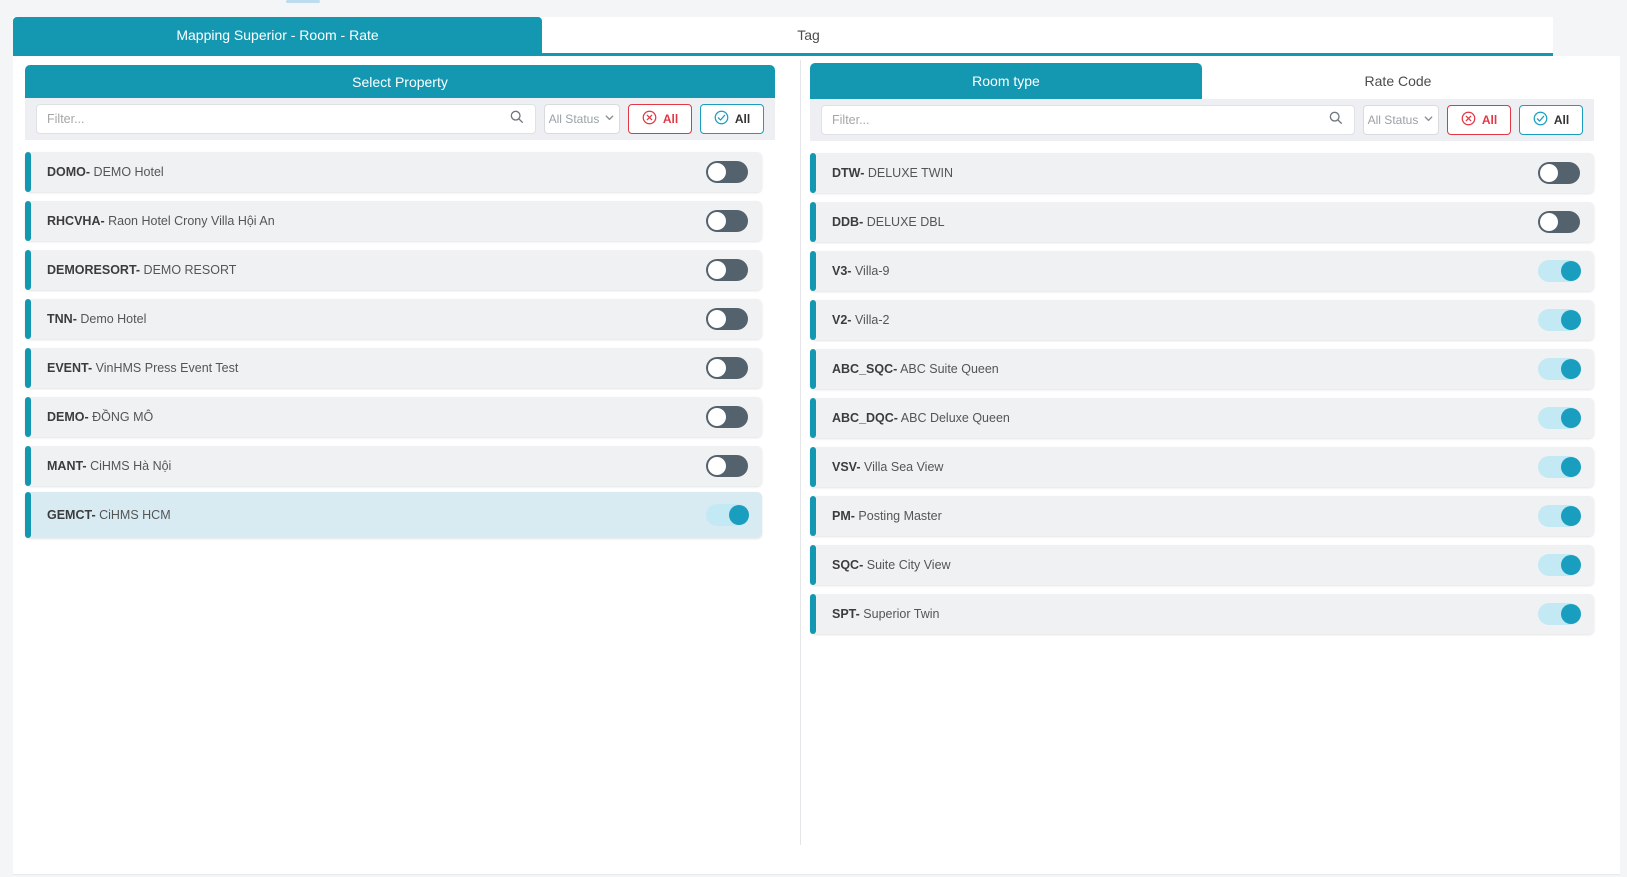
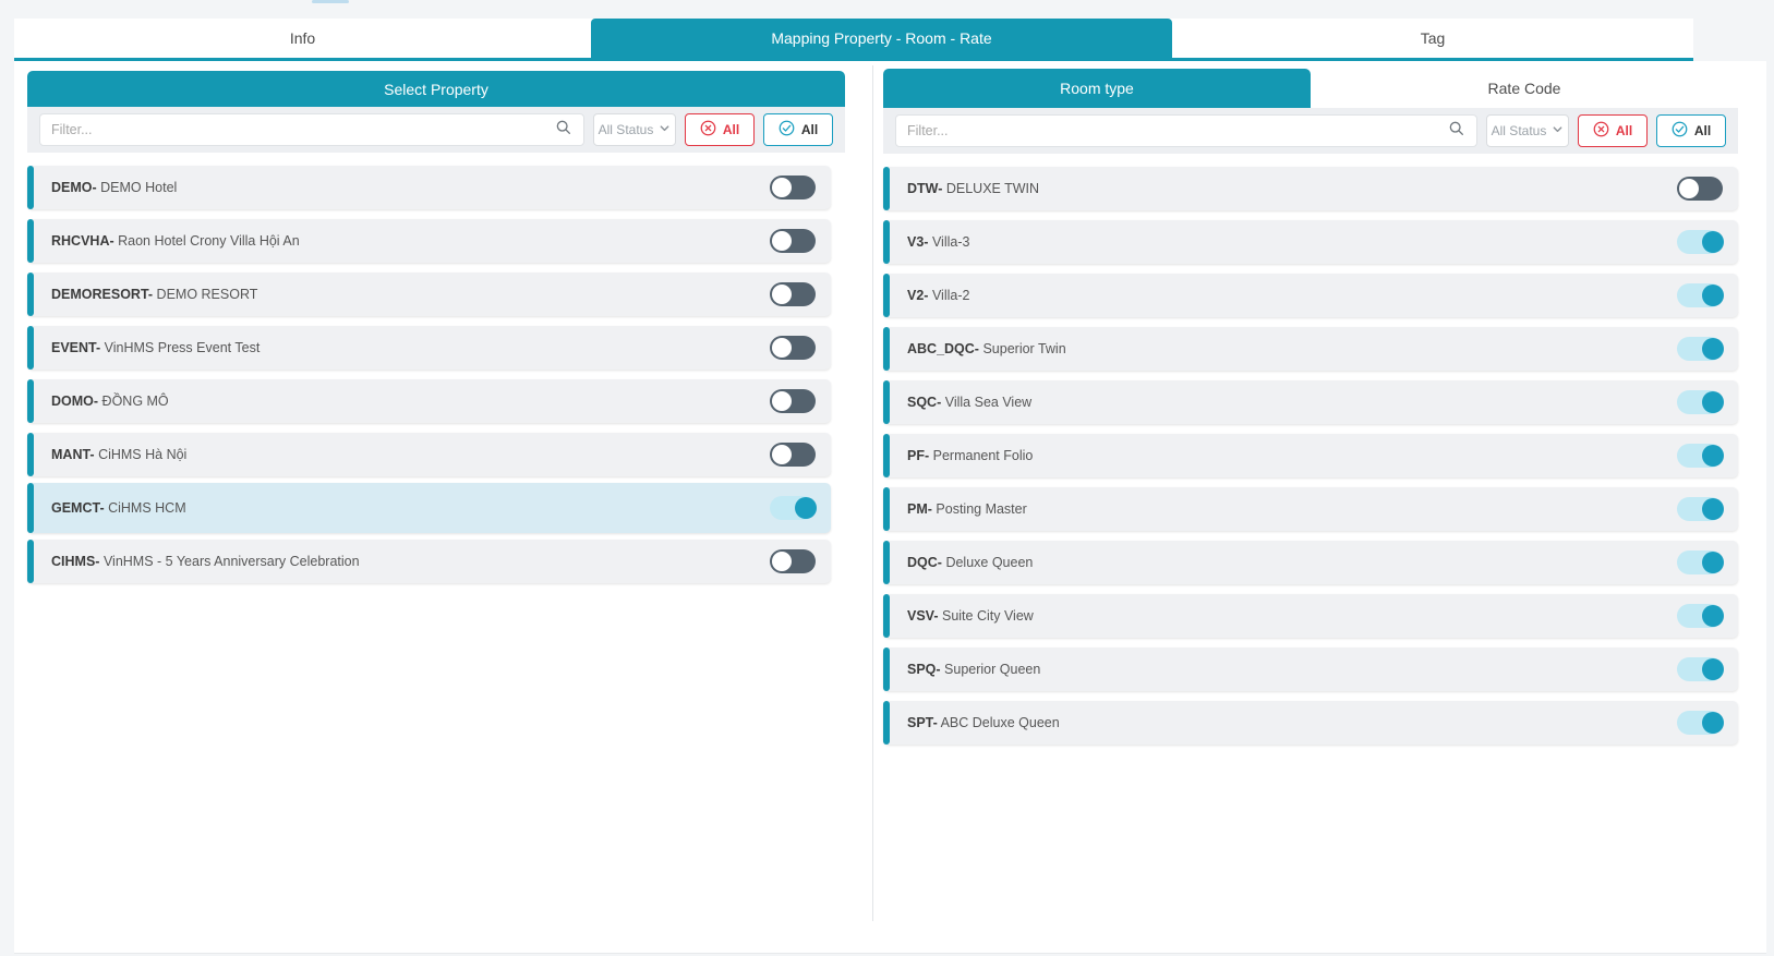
+ Info
- Mapping Superior - Room - Rate
+ Mapping Property - Room - Rate
  Tag
  Select Property
  Filter...
  All Status
  All
  All
- DOMO- DEMO Hotel
+ DEMO- DEMO Hotel
  RHCVHA- Raon Hotel Crony Villa Hội An
  DEMORESORT- DEMO RESORT
- TNN- Demo Hotel
  EVENT- VinHMS Press Event Test
- DEMO- ĐỒNG MÔ
+ DOMO- ĐỒNG MÔ
  MANT- CiHMS Hà Nội
  GEMCT- CiHMS HCM
+ CIHMS- VinHMS - 5 Years Anniversary Celebration
  Room type
  Rate Code
  Filter...
  All Status
  All
  All
  DTW- DELUXE TWIN
- DDB- DELUXE DBL
- V3- Villa-9
+ V3- Villa-3
  V2- Villa-2
- ABC_SQC- ABC Suite Queen
- ABC_DQC- ABC Deluxe Queen
+ ABC_DQC- Superior Twin
- VSV- Villa Sea View
+ SQC- Villa Sea View
+ PF- Permanent Folio
  PM- Posting Master
+ DQC- Deluxe Queen
- SQC- Suite City View
+ VSV- Suite City View
+ SPQ- Superior Queen
- SPT- Superior Twin
+ SPT- ABC Deluxe Queen
